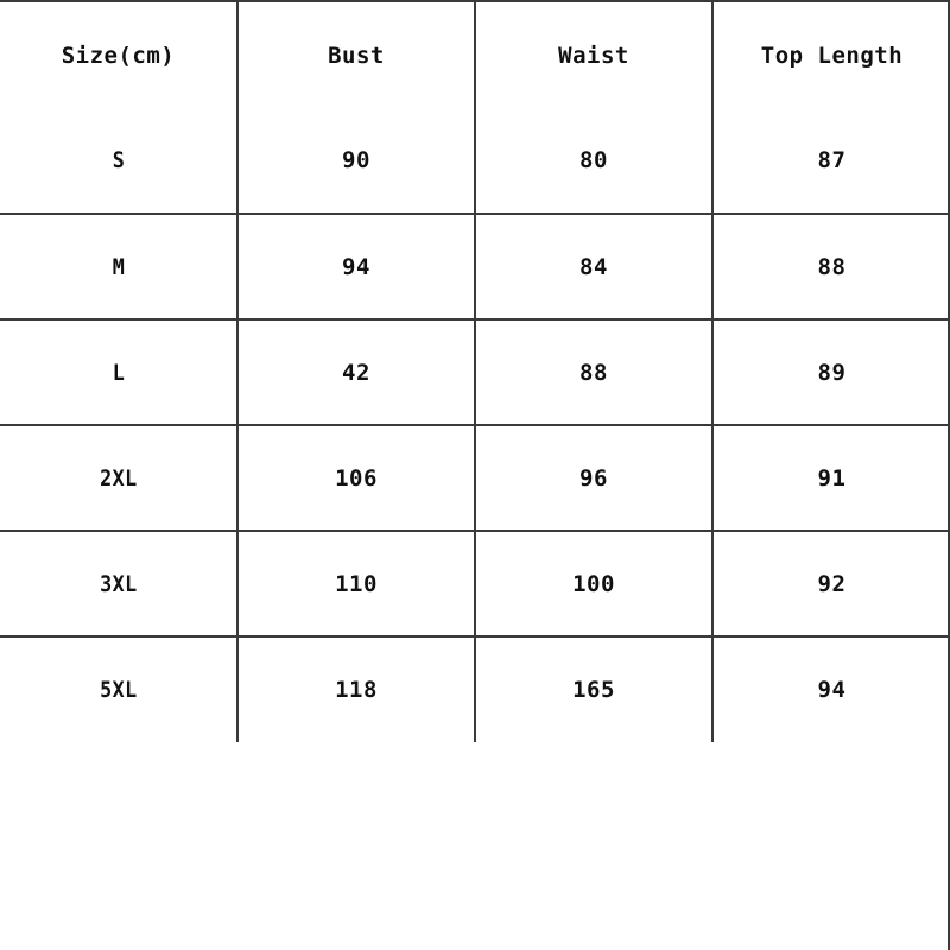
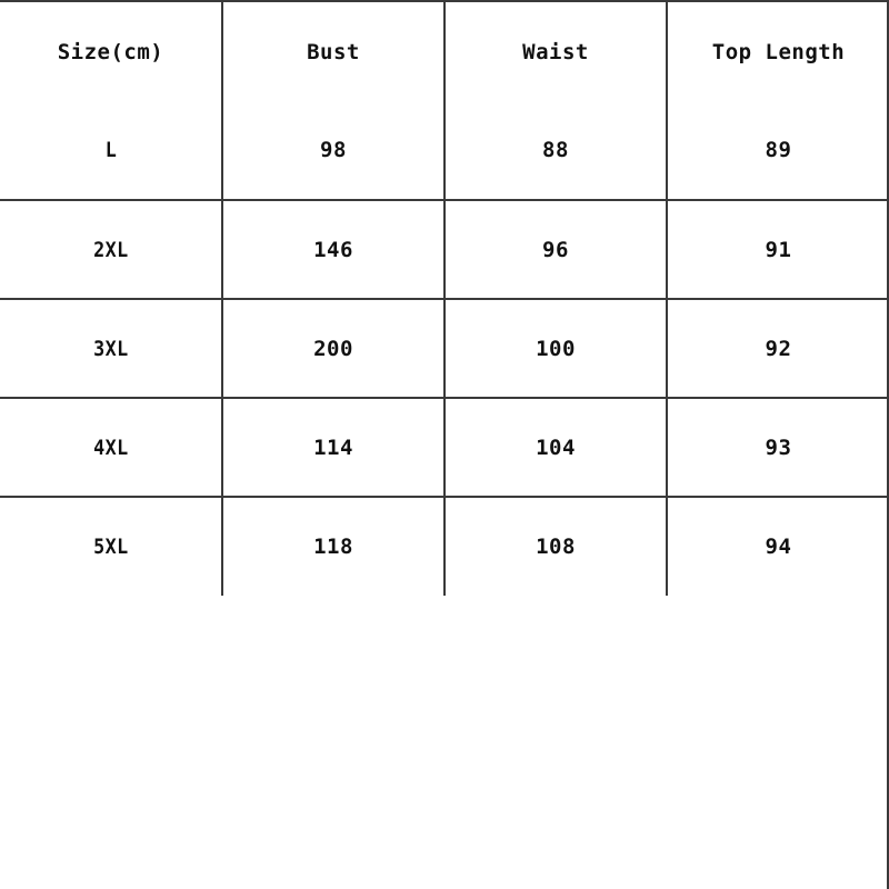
  Size(cm)	Bust	Waist	Top Length
- S	90	80	87
- M	94	84	88
- L	42	88	89
+ L	98	88	89
- 2XL	106	96	91
+ 2XL	146	96	91
- 3XL	110	100	92
+ 3XL	200	100	92
+ 4XL	114	104	93
- 5XL	118	165	94
+ 5XL	118	108	94
